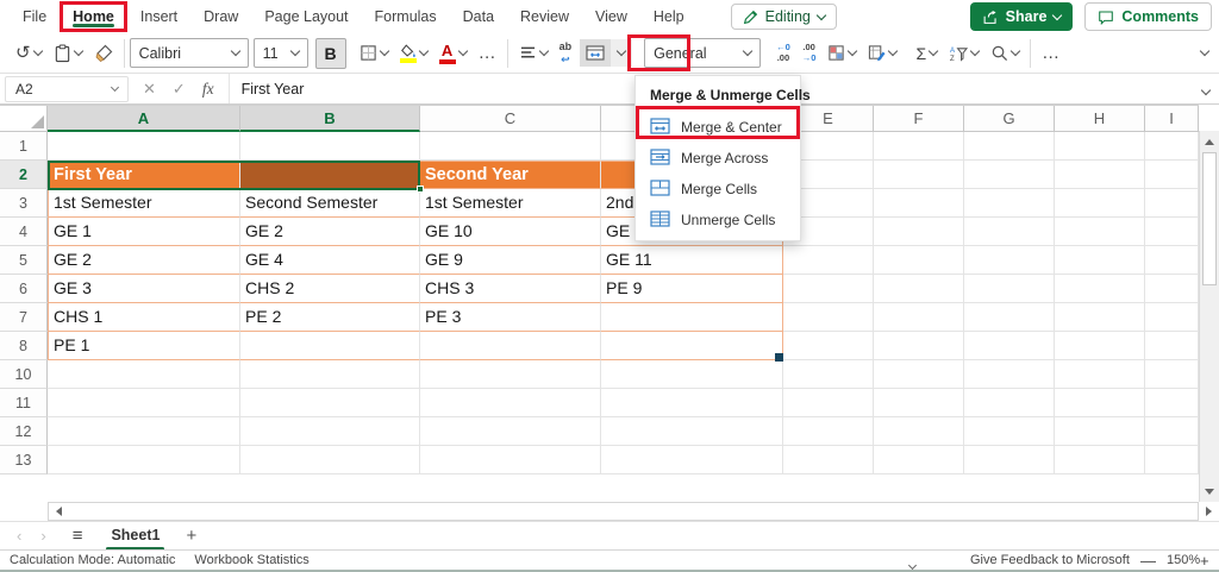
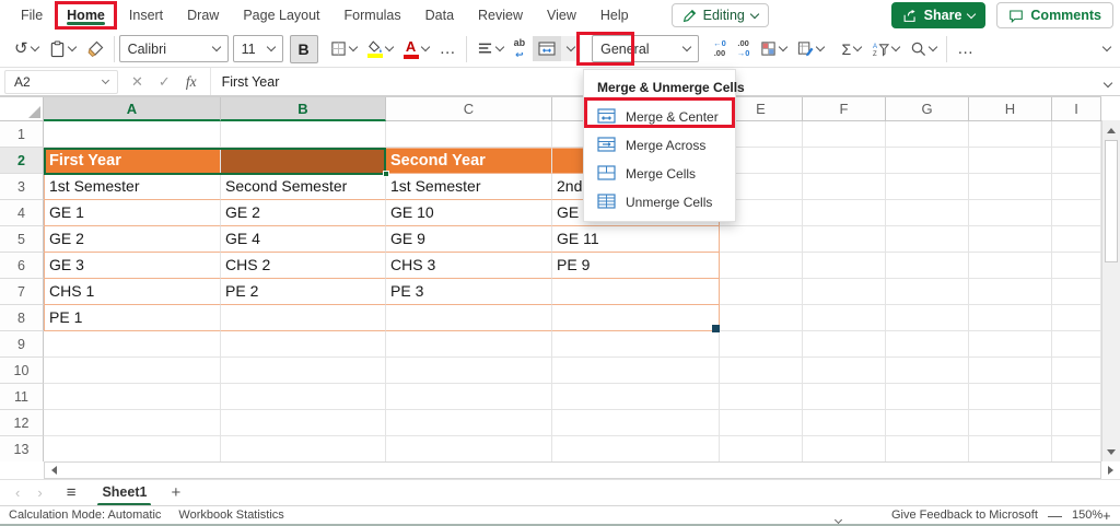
  File
  Home
  Insert
  Draw
  Page Layout
  Formulas
  Data
  Review
  View
  Help
  Editing
  Share
  Comments
  ↺
  Calibri
  11
  B
  A
  …
  ab
  ↩
  General
  ←0
  .00
  .00
  →0
  Σ
  …
  A2
  ✕
  ✓
  fx
  First Year
  A
  B
  C
  E
  F
  G
  H
  I
  1
  2
  First Year
  Second Year
  3
  1st Semester
  Second Semester
  1st Semester
  4
  GE 1
  GE 2
  GE 10
  5
  GE 2
  GE 4
  GE 9
  GE 11
  6
  GE 3
  CHS 2
  CHS 3
  PE 9
  7
  CHS 1
  PE 2
  PE 3
  8
  PE 1
+ 9
  10
  11
  12
  13
  ‹
  ›
  ≡
  Sheet1
  +
  Calculation Mode: Automatic
  Workbook Statistics
  Give Feedback to Microsoft
  —
  150%
  +
  Merge & Unmerge Cells
  Merge & Center
  Merge Across
  Merge Cells
  Unmerge Cells
